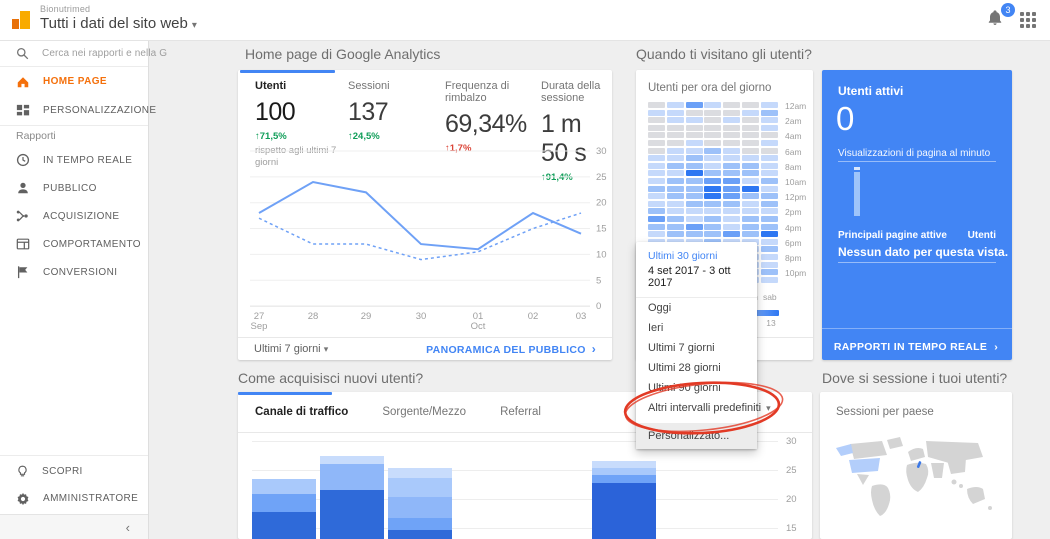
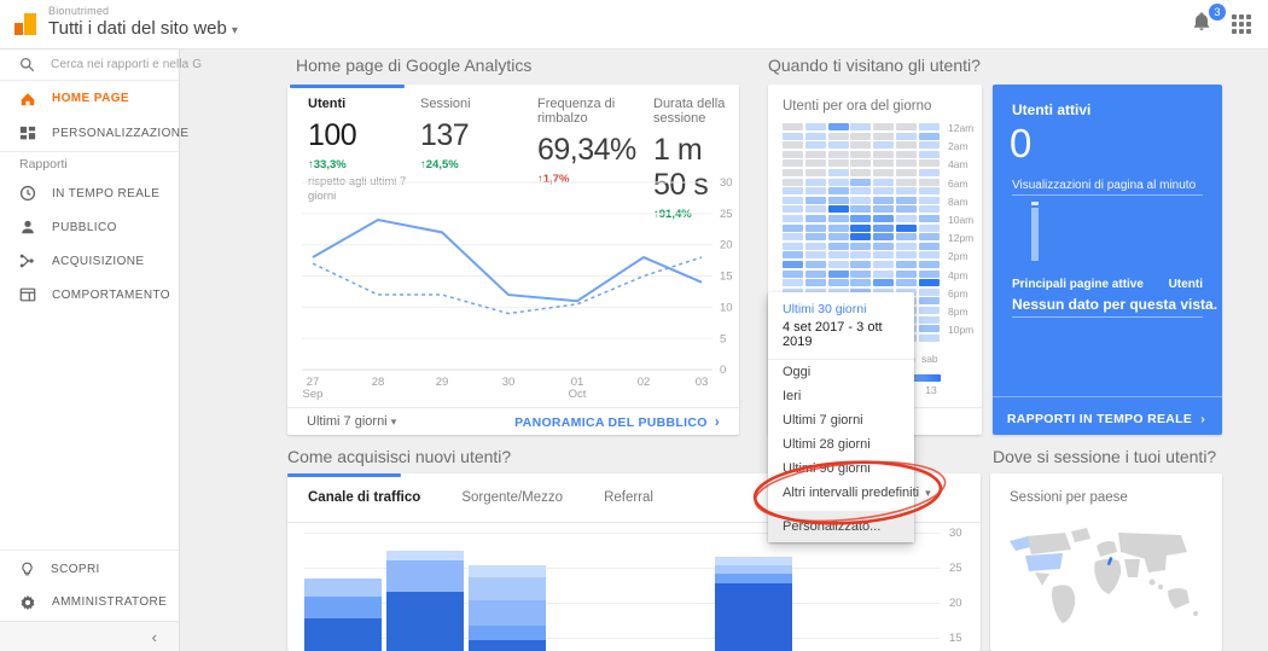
  Bionutrimed
  Tutti i dati del sito web ▾
  3
  Cerca nei rapporti e nella G
  HOME PAGE
  PERSONALIZZAZIONE
  Rapporti
  IN TEMPO REALE
  PUBBLICO
  ACQUISIZIONE
  COMPORTAMENTO
- CONVERSIONI
  SCOPRI
  AMMINISTRATORE
  ‹
  Home page di Google Analytics
  Quando ti visitano gli utenti?
  Come acquisisci nuovi utenti?
  Dove si sessione i tuoi utenti?
  Utenti
  100
- ↑71,5%
+ ↑33,3%
  Sessioni
  137
  ↑24,5%
  Frequenza di rimbalzo
  69,34%
  ↑1,7%
  Durata della sessione
  1 m 50 s
  ↑91,4%
  0
  5
  10
  15
  20
  25
  30
  27
  Sep
  28
  29
  30
  01
  Oct
  02
  03
  Ultimi 7 giorni ▾
  PANORAMICA DEL PUBBLICO ›
  Utenti per ora del giorno
  12am
  2am
  4am
  6am
  8am
  10am
  12pm
  2pm
  4pm
  6pm
  8pm
  10pm
  sab
  13
  Utenti attivi
  0
  Visualizzazioni di pagina al minuto
  Principali pagine attive
  Utenti
  Nessun dato per questa vista.
  RAPPORTI IN TEMPO REALE ›
  Canale di traffico
  Sorgente/Mezzo
  Referral
  30
  25
  20
  15
  Sessioni per paese
  Ultimi 30 giorni
- 4 set 2017 - 3 ott 2017
+ 4 set 2017 - 3 ott 2019
  Oggi
  Ieri
  Ultimi 7 giorni
  Ultimi 28 giorni
  Uli 90 giorni
  Altri intervalli predefiniti ▾
  Personalizzato...
